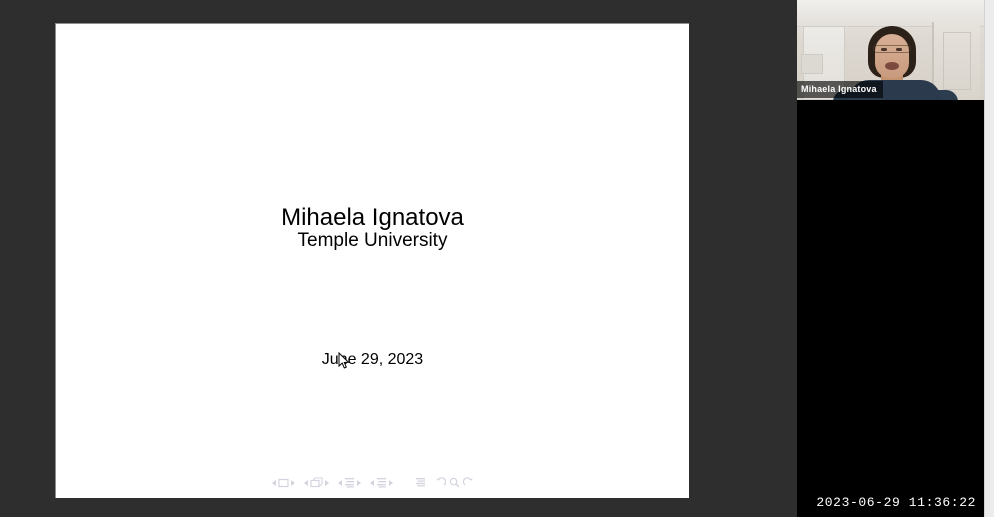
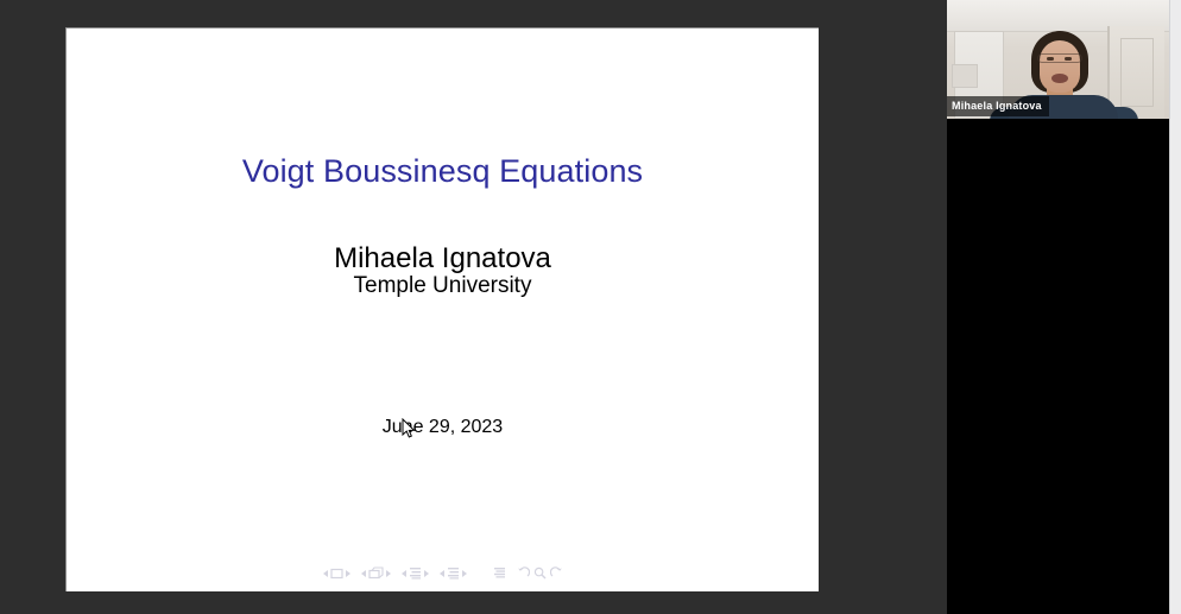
+ Voigt Boussinesq Equations
  Mihaela Ignatova
  Temple University
  Jue 29, 2023
  Mihaela Ignatova
- 2023-06-29 11:36:22
